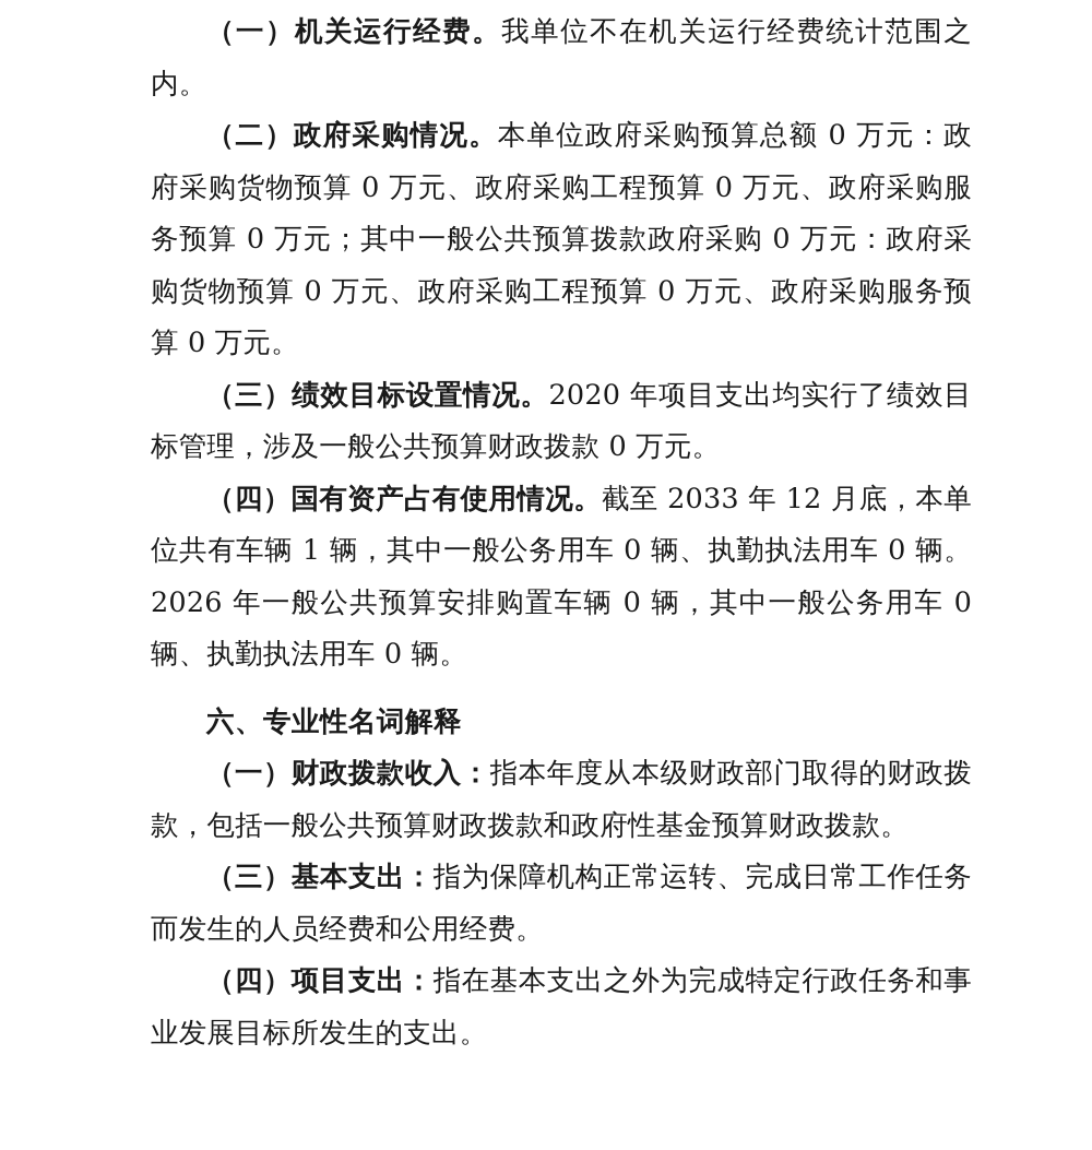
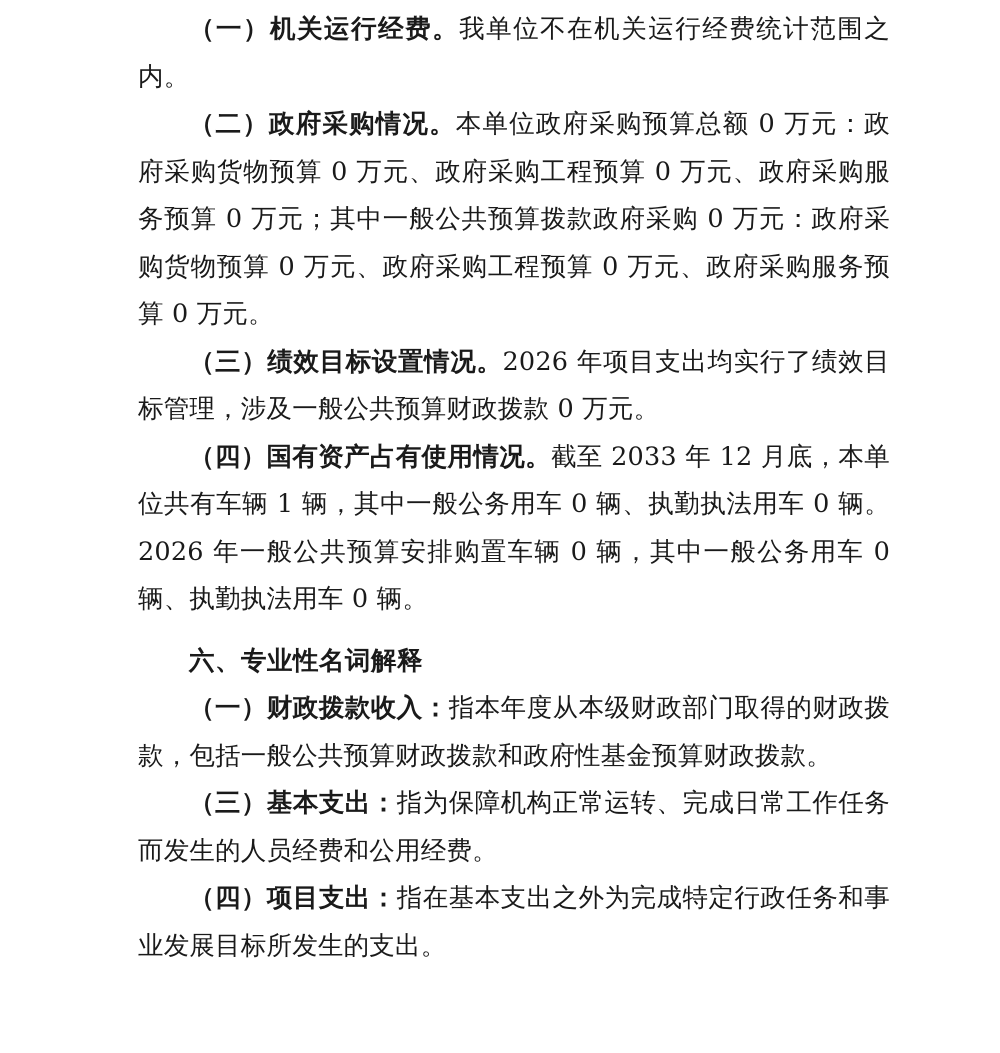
  （一）机关运行经费。我单位不在机关运行经费统计范围之内。
  （二）政府采购情况。本单位政府采购预算总额 0 万元：政府采购货物预算 0 万元、政府采购工程预算 0 万元、政府采购服务预算 0 万元；其中一般公共预算拨款政府采购 0 万元：政府采购货物预算 0 万元、政府采购工程预算 0 万元、政府采购服务预算 0 万元。
- （三）绩效目标设置情况。2020 年项目支出均实行了绩效目标管理，涉及一般公共预算财政拨款 0 万元。
+ （三）绩效目标设置情况。2026 年项目支出均实行了绩效目标管理，涉及一般公共预算财政拨款 0 万元。
  （四）国有资产占有使用情况。截至 2033 年 12 月底，本单位共有车辆 1 辆，其中一般公务用车 0 辆、执勤执法用车 0 辆。2026 年一般公共预算安排购置车辆 0 辆，其中一般公务用车 0 辆、执勤执法用车 0 辆。
  六、专业性名词解释
  （一）财政拨款收入：指本年度从本级财政部门取得的财政拨款，包括一般公共预算财政拨款和政府性基金预算财政拨款。
  （三）基本支出：指为保障机构正常运转、完成日常工作任务而发生的人员经费和公用经费。
  （四）项目支出：指在基本支出之外为完成特定行政任务和事业发展目标所发生的支出。
